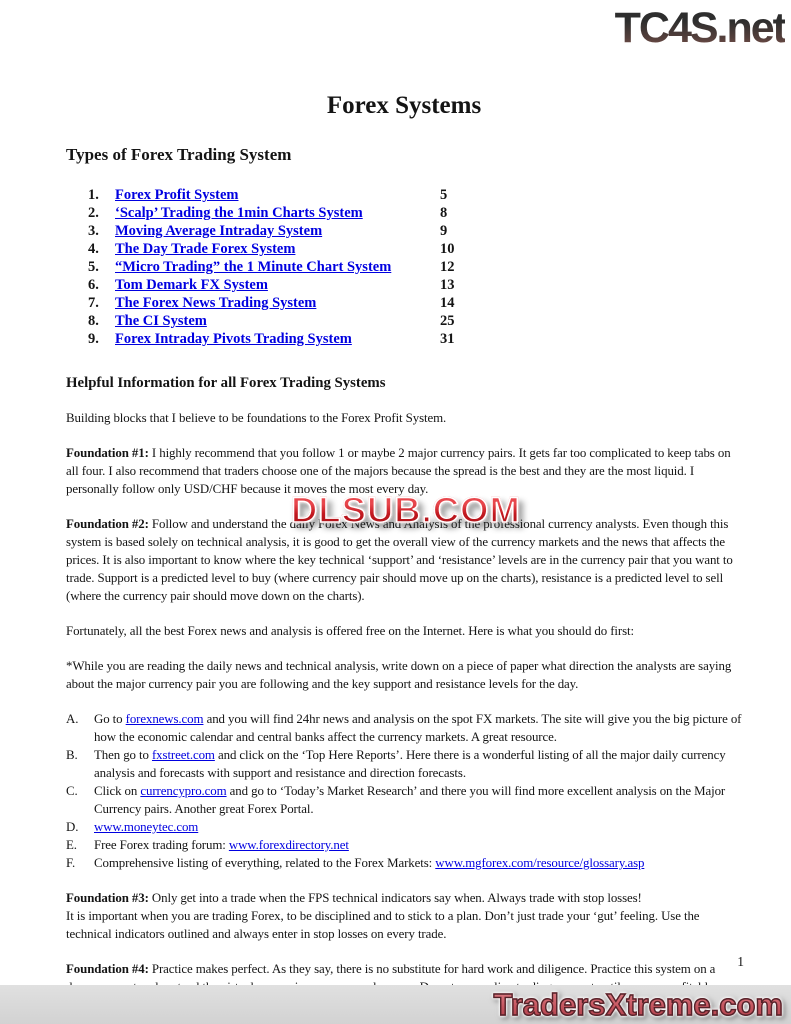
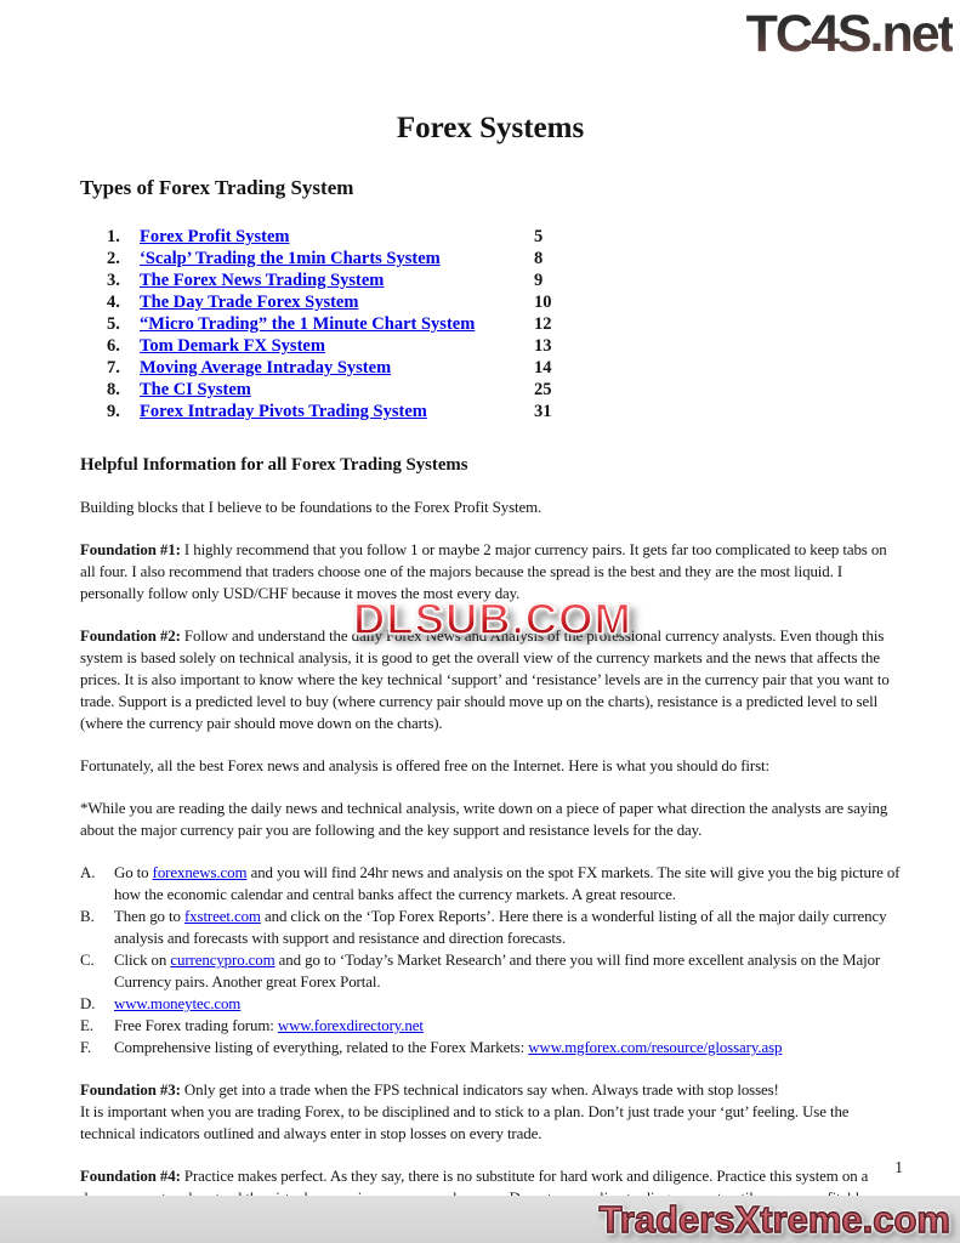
  TC4S.net
  Forex Systems
  Types of Forex Trading System
  1.
  Forex Profit System
  5
  2.
  ‘Scalp’ Trading the 1min Charts System
  8
  3.
- Moving Average Intraday System
+ The Forex News Trading System
  9
  4.
  The Day Trade Forex System
  10
  5.
  “Micro Trading” the 1 Minute Chart System
  12
  6.
  Tom Demark FX System
  13
  7.
- The Forex News Trading System
+ Moving Average Intraday System
  14
  8.
  The CI System
  25
  9.
  Forex Intraday Pivots Trading System
  31
  Helpful Information for all Forex Trading Systems
  Building blocks that I believe to be foundations to the Forex Profit System.
  Foundation #1: I highly recommend that you follow 1 or maybe 2 major currency pairs. It gets far too complicated to keep tabs on all four. I also recommend that traders choose one of the majors because the spread is the best and they are the most liquid. I personally follow only USD/CHF because it moves the most every day.
  Foundation #2: Follow and understrrency analysts. Even though this system is based solely on technical analysis, it is good to get the overall view of the currency markets and the news that affects the prices. It is also important to know where the key technical ‘support’ and ‘resistance’ levels are in the currency pair that you want to trade. Support is a predicted level to buy (where currency pair should move up on the charts), resistance is a predicted level to sell (where the currency pair should move down on the charts).
  Fortunately, all the best Forex news and analysis is offered free on the Internet. Here is what you should do first:
  *While you are reading the daily news and technical analysis, write down on a piece of paper what direction the analysts are saying about the major currency pair you are following and the key support and resistance levels for the day.
  A.
  Go to forexnews.com and you will find 24hr news and analysis on the spot FX markets. The site will give you the big picture of how the economic calendar and central banks affect the currency markets. A great resource.
  B.
- Then go to fxstreet.com and click on the ‘Top Here Reports’. Here there is a wonderful listing of all the major daily currency analysis and forecasts with support and resistance and direction forecasts.
+ Then go to fxstreet.com and click on the ‘Top Forex Reports’. Here there is a wonderful listing of all the major daily currency analysis and forecasts with support and resistance and direction forecasts.
  C.
  Click on currencypro.com and go to ‘Today’s Market Research’ and there you will find more excellent analysis on the Major Currency pairs. Another great Forex Portal.
  D.
  www.moneytec.com
  E.
  Free Forex trading forum: www.forexdirectory.net
  F.
  Comprehensive listing of everything, related to the Forex Markets: www.mgforex.com/resource/glossary.asp
  Foundation #3: Only get into a trade when the FPS technical indicators say when. Always trade with stop losses!
  It is important when you are trading Forex, to be disciplined and to stick to a plan. Don’t just trade your ‘gut’ feeling. Use the technical indicators outlined and always enter in stop losses on every trade.
  DLSUB.COM
  1
  TradersXtreme.com
